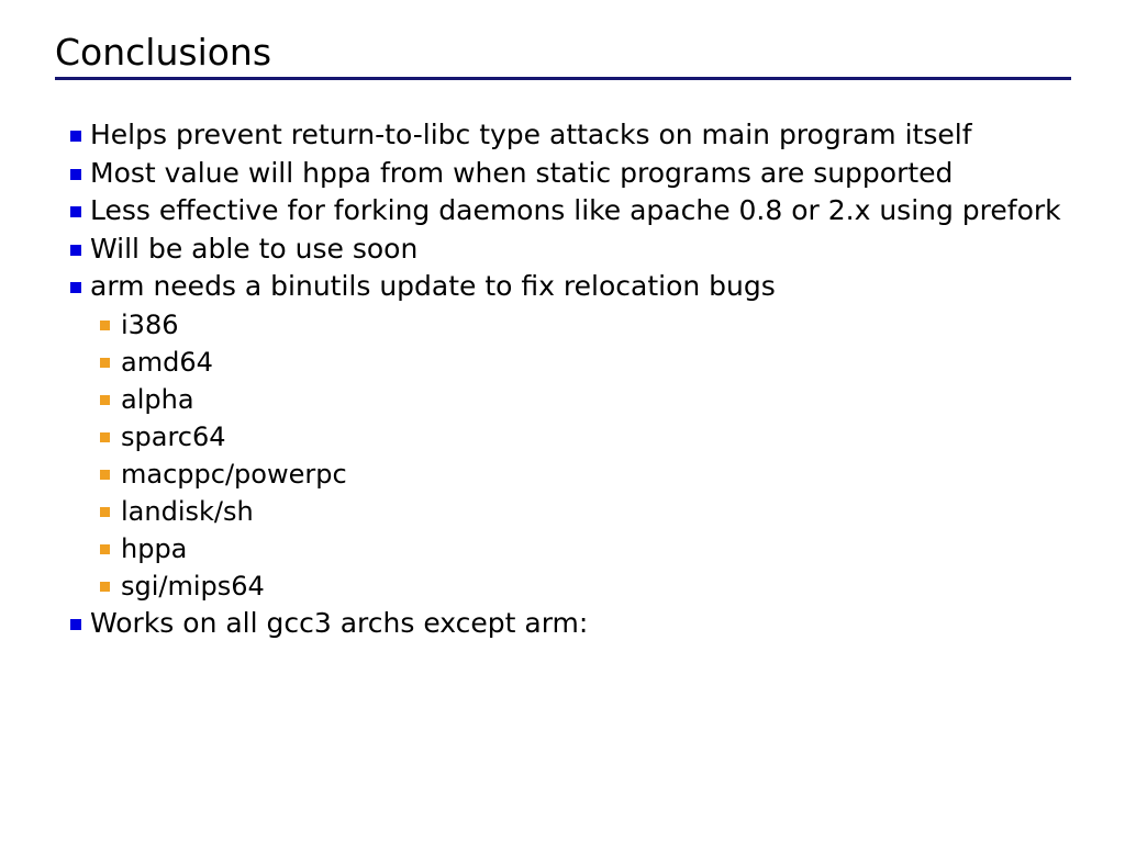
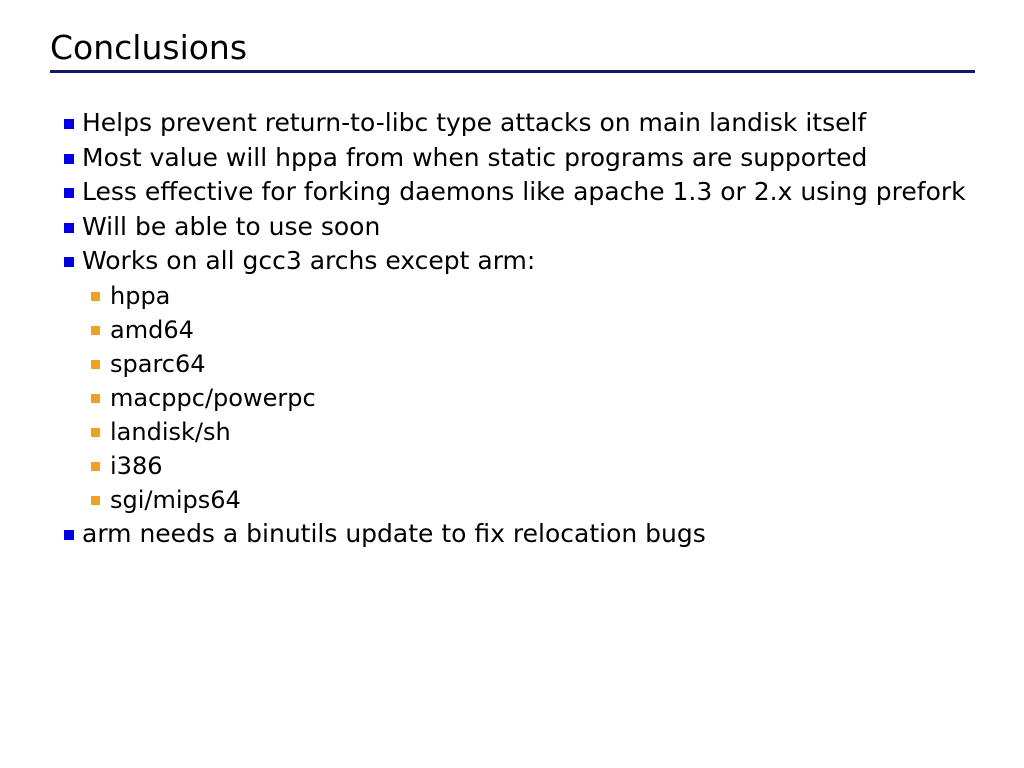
  Conclusions
- Helps prevent return-to-libc type attacks on main program itself
+ Helps prevent return-to-libc type attacks on main landisk itself
  Most value will hppa from when static programs are supported
- Less effective for forking daemons like apache 0.8 or 2.x using prefork
+ Less effective for forking daemons like apache 1.3 or 2.x using prefork
  Will be able to use soon
- arm needs a binutils update to fix relocation bugs
+ Works on all gcc3 archs except arm:
- i386
+ hppa
  amd64
- alpha
  sparc64
  macppc/powerpc
  landisk/sh
- hppa
+ i386
  sgi/mips64
- Works on all gcc3 archs except arm:
+ arm needs a binutils update to fix relocation bugs
